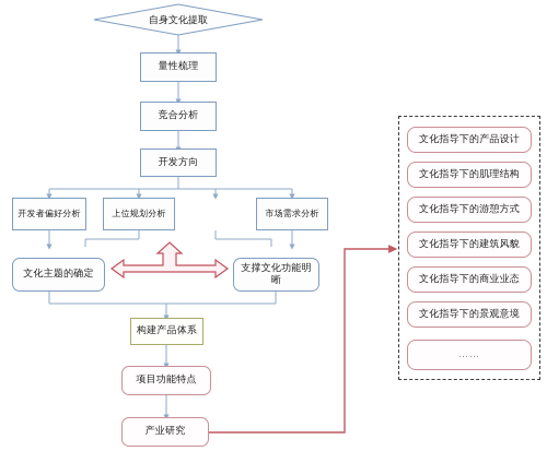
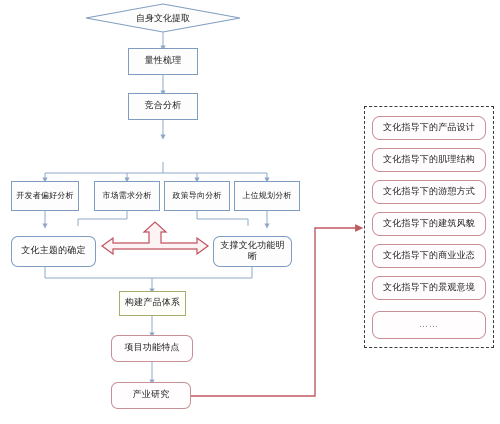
  自身文化提取
  量性梳理
  竞合分析
- 开发方向
  开发者偏好分析
- 上位规划分析
+ 市场需求分析
+ 政策导向分析
- 市场需求分析
+ 上位规划分析
  文化主题的确定
  支撑文化功能明晰
  构建产品体系
  项目功能特点
  产业研究
  文化指导下的产品设计
  文化指导下的肌理结构
  文化指导下的游憩方式
  文化指导下的建筑风貌
  文化指导下的商业业态
  文化指导下的景观意境
  ……
